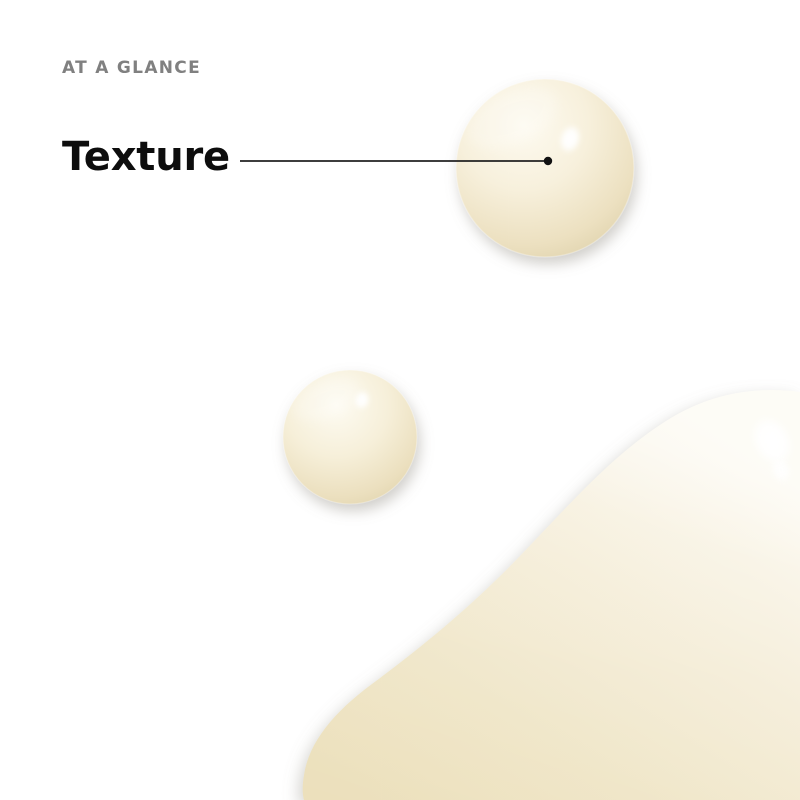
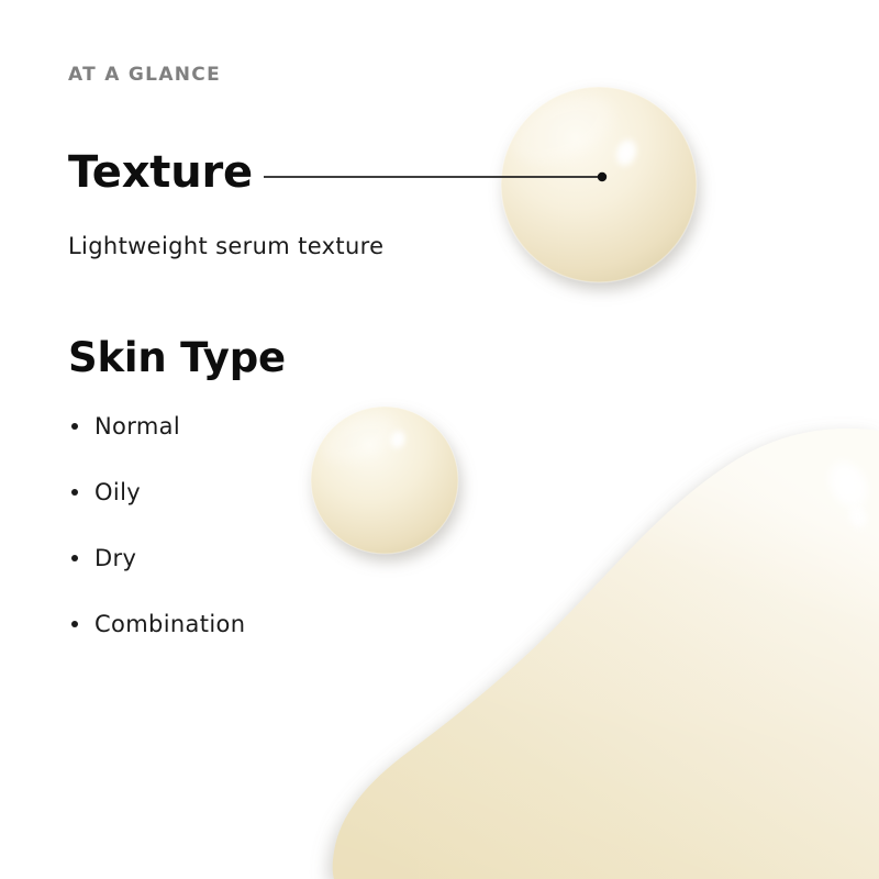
  AT A GLANCE
  Texture
+ Lightweight serum texture
+ Skin Type
+ Normal
+ Oily
+ Dry
+ Combination
